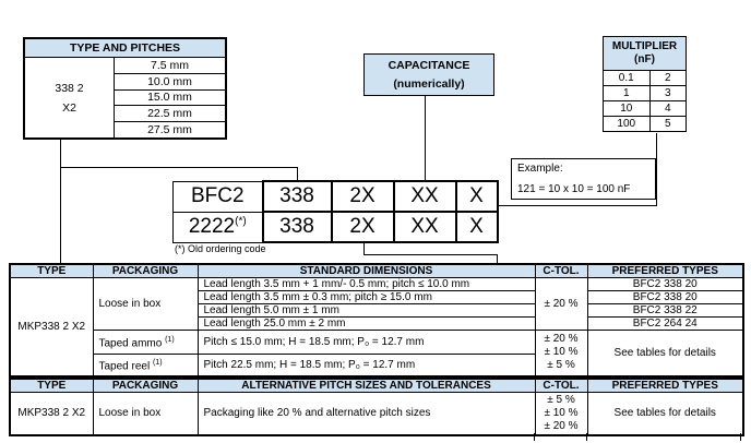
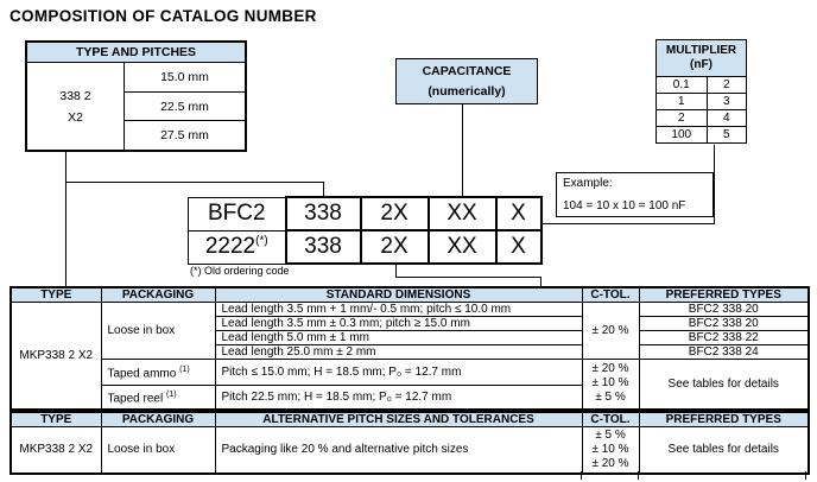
+ COMPOSITION OF CATALOG NUMBER
  TYPE AND PITCHES
  338 2
  X2
- 7.5 mm
- 10.0 mm
  15.0 mm
  22.5 mm
  27.5 mm
  CAPACITANCE
  (numerically)
  MULTIPLIER(nF)
  0.1	2
  1	3
- 10	4
+ 2	4
  100	5
  Example:
- 121 = 10 x 10 = 100 nF
+ 104 = 10 x 10 = 100 nF
  BFC2	338	2X	XX	X
  2222(*)	338	2X	XX	X
  (*) Old ordering code
  TYPE	PACKAGING	STANDARD DIMENSIONS	C-TOL.	PREFERRED TYPES
  MKP338 2 X2	Loose in box	Lead length 3.5 mm + 1 mm/- 0.5 mm; pitch ≤ 10.0 mm	± 20 %	BFC2 338 20
  Lead length 3.5 mm ± 0.3 mm; pitch ≥ 15.0 mm	BFC2 338 20
  Lead length 5.0 mm ± 1 mm	BFC2 338 22
- Lead length 25.0 mm ± 2 mm	BFC2 264 24
+ Lead length 25.0 mm ± 2 mm	BFC2 338 24
  Taped ammo	Pitch ≤ 15.0 mm; H = 18.5 mm; P₀ = 12.7 mm	± 20 % ± 10 % ± 5 %	See tables for details
  Taped reel	Pitch 22.5 mm; H = 18.5 mm; P₀ = 12.7 mm
  TYPE	PACKAGING	ALTERNATIVE PITCH SIZES AND TOLERANCES	C-TOL.	PREFERRED TYPES
  MKP338 2 X2	Loose in box	Packaging like 20 % and alternative pitch sizes	± 5 % ± 10 % ± 20 %	See tables for details
